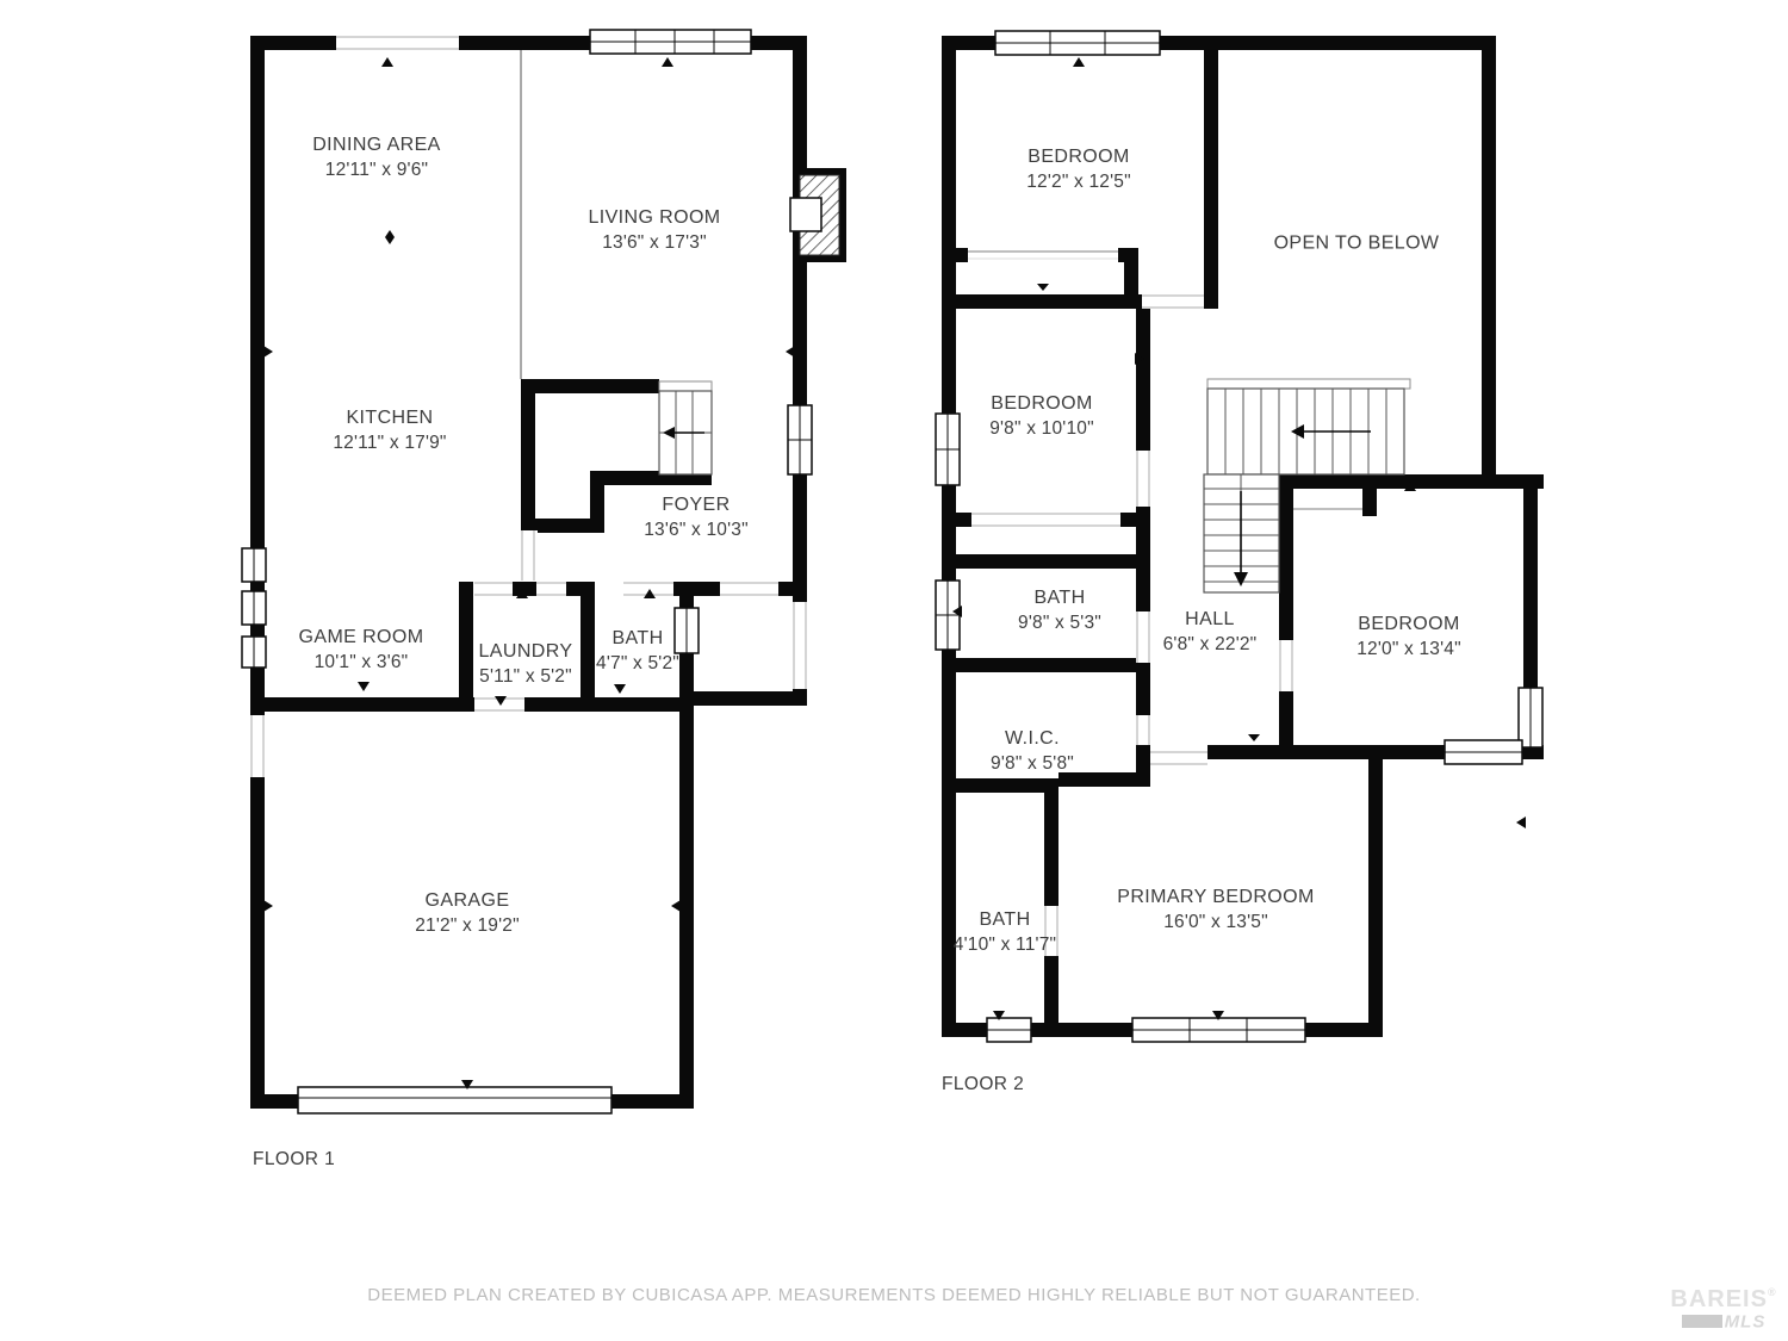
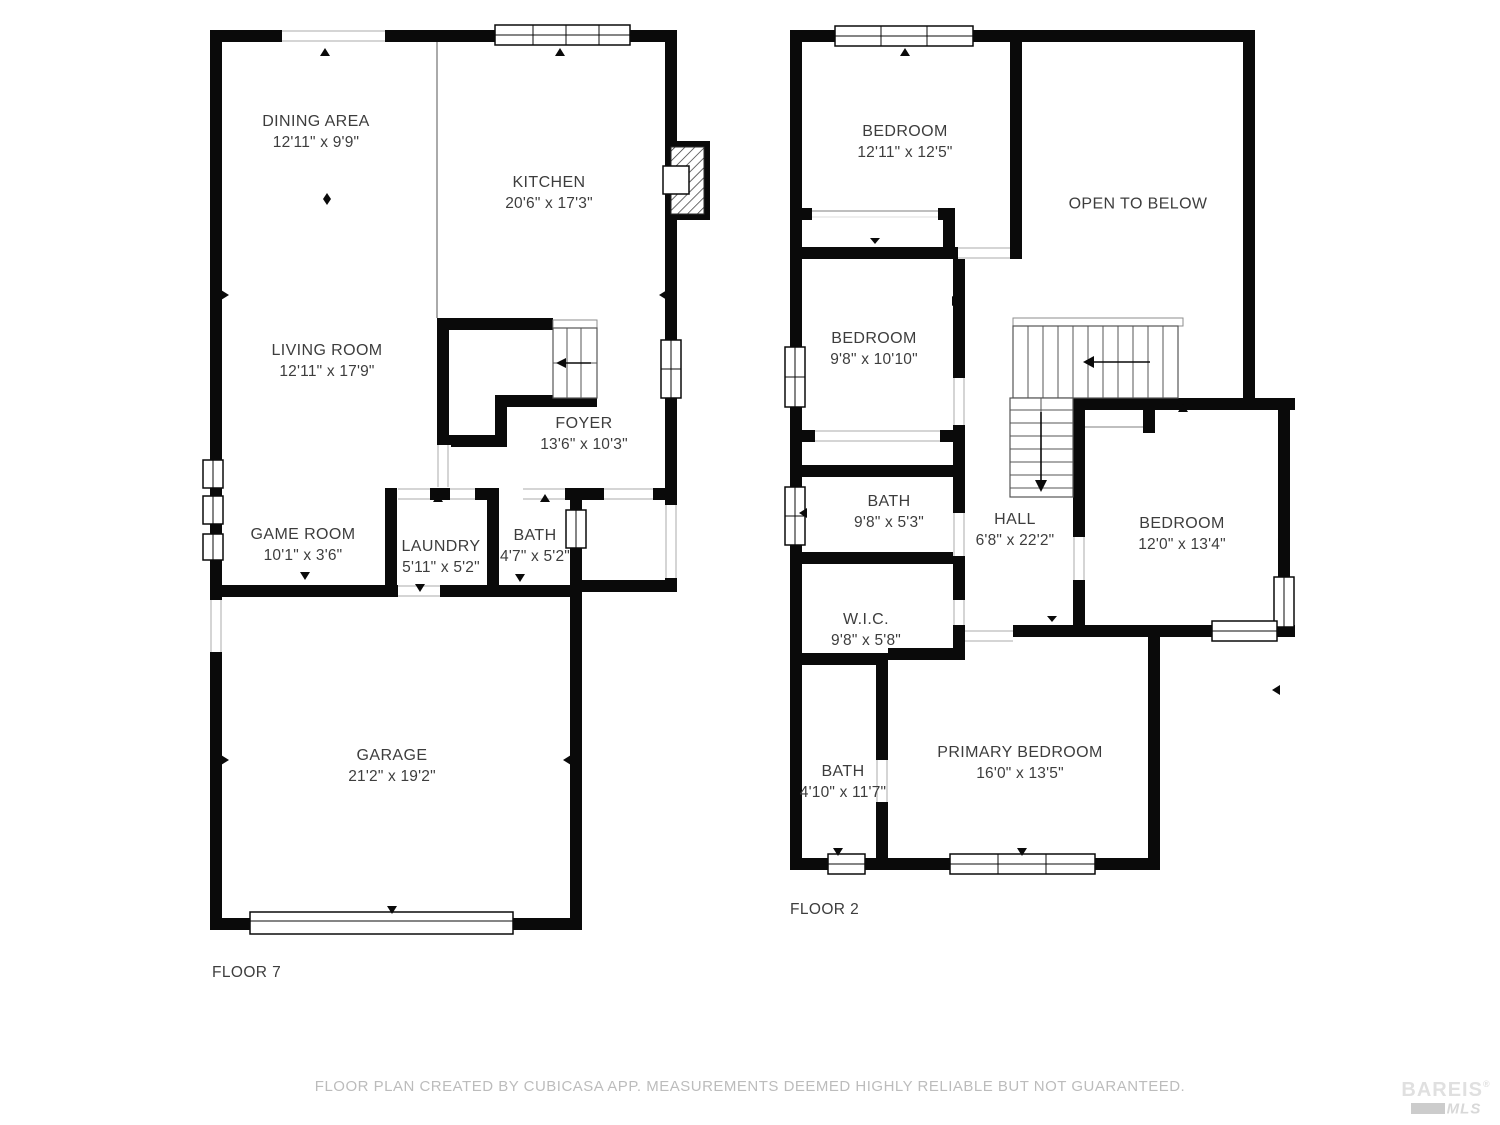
  DINING AREA
- 12'11" x 9'6"
+ 12'11" x 9'9"
- LIVING ROOM
+ KITCHEN
- 13'6" x 17'3"
+ 20'6" x 17'3"
- KITCHEN
+ LIVING ROOM
  12'11" x 17'9"
  FOYER
  13'6" x 10'3"
  GAME ROOM
  10'1" x 3'6"
  LAUNDRY
  5'11" x 5'2"
  BATH
  4'7" x 5'2"
  GARAGE
  21'2" x 19'2"
  BEDROOM
- 12'2" x 12'5"
+ 12'11" x 12'5"
  OPEN TO BELOW
  BEDROOM
  9'8" x 10'10"
  BATH
  9'8" x 5'3"
  HALL
  6'8" x 22'2"
  BEDROOM
  12'0" x 13'4"
  W.I.C.
  9'8" x 5'8"
  BATH
  4'10" x 11'7"
  PRIMARY BEDROOM
  16'0" x 13'5"
- FLOOR 1
+ FLOOR 7
  FLOOR 2
- DEEMED PLAN CREATED BY CUBICASA APP. MEASUREMENTS DEEMED HIGHLY RELIABLE BUT NOT GUARANTEED.
+ FLOOR PLAN CREATED BY CUBICASA APP. MEASUREMENTS DEEMED HIGHLY RELIABLE BUT NOT GUARANTEED.
  BAREIS®
  MLS
